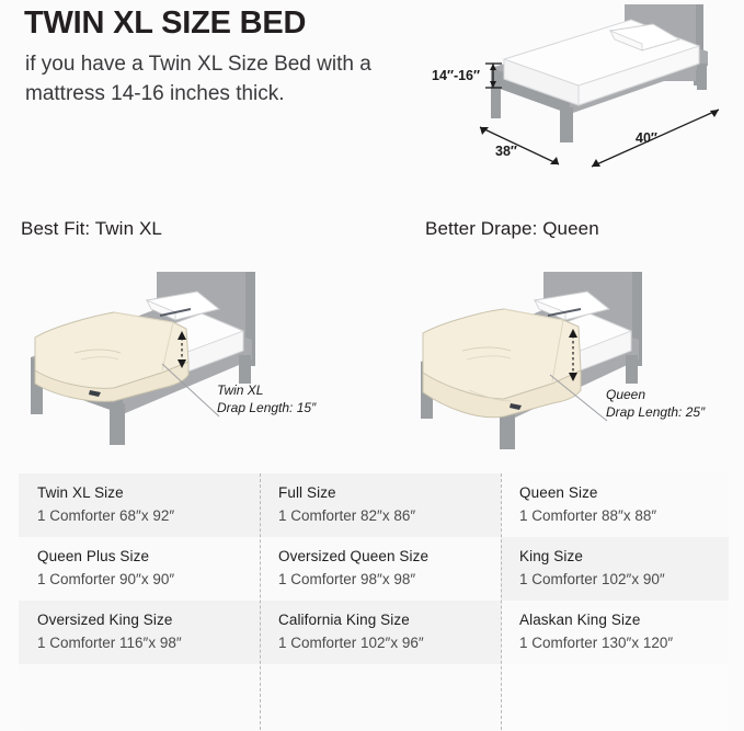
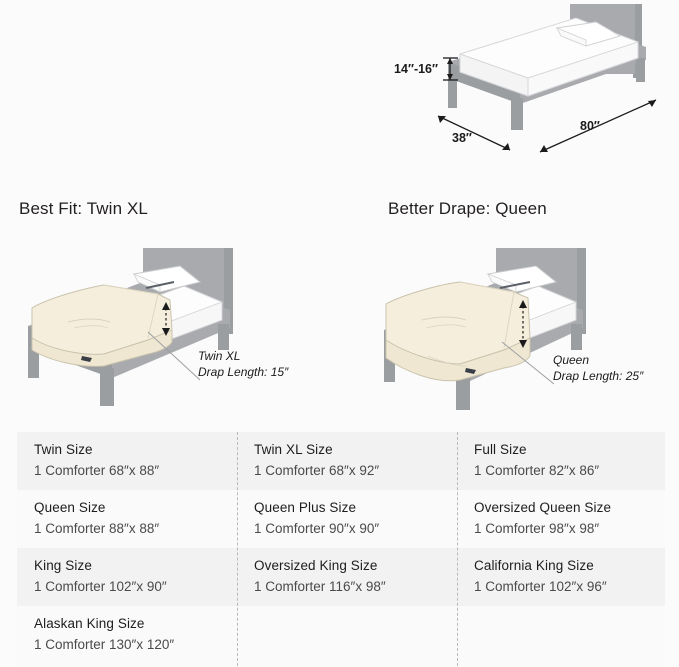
- TWIN XL SIZE BED
- if you have a Twin XL Size Bed with a mattress 14-16 inches thick.
  14″-16″
  38″
- 40″
+ 80″
  Best Fit: Twin XL
  Better Drape: Queen
  Twin XL
  Drap Length: 15″
  Queen
  Drap Length: 25″
+ Twin Size
+ 1 Comforter 68″x 88″
  Twin XL Size
  1 Comforter 68″x 92″
  Full Size
  1 Comforter 82″x 86″
  Queen Size
  1 Comforter 88″x 88″
  Queen Plus Size
  1 Comforter 90″x 90″
  Oversized Queen Size
  1 Comforter 98″x 98″
  King Size
  1 Comforter 102″x 90″
  Oversized King Size
  1 Comforter 116″x 98″
  California King Size
  1 Comforter 102″x 96″
  Alaskan King Size
  1 Comforter 130″x 120″
